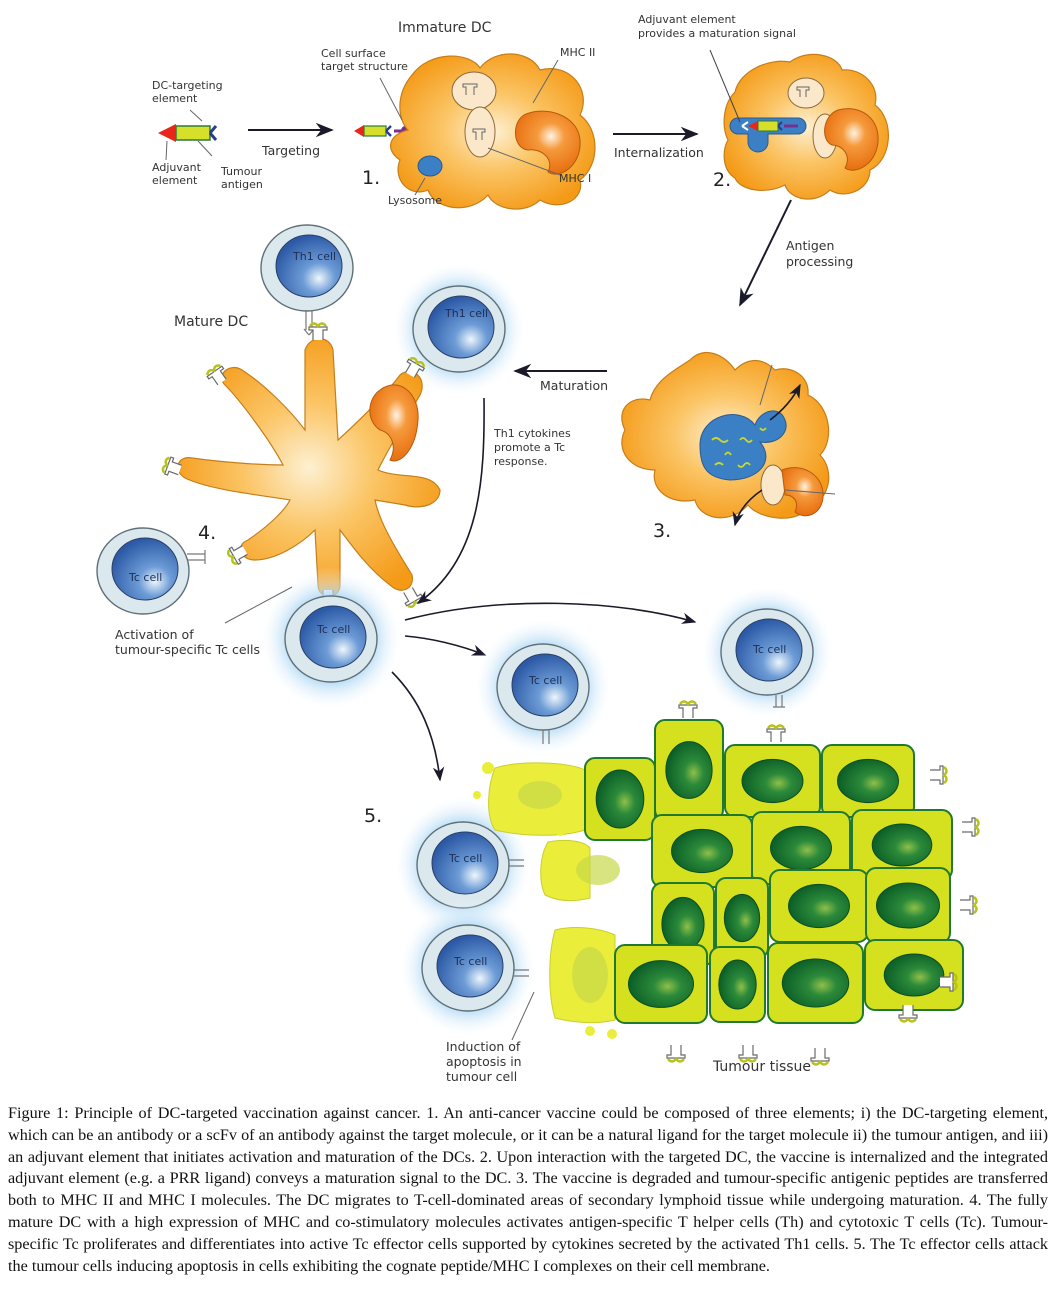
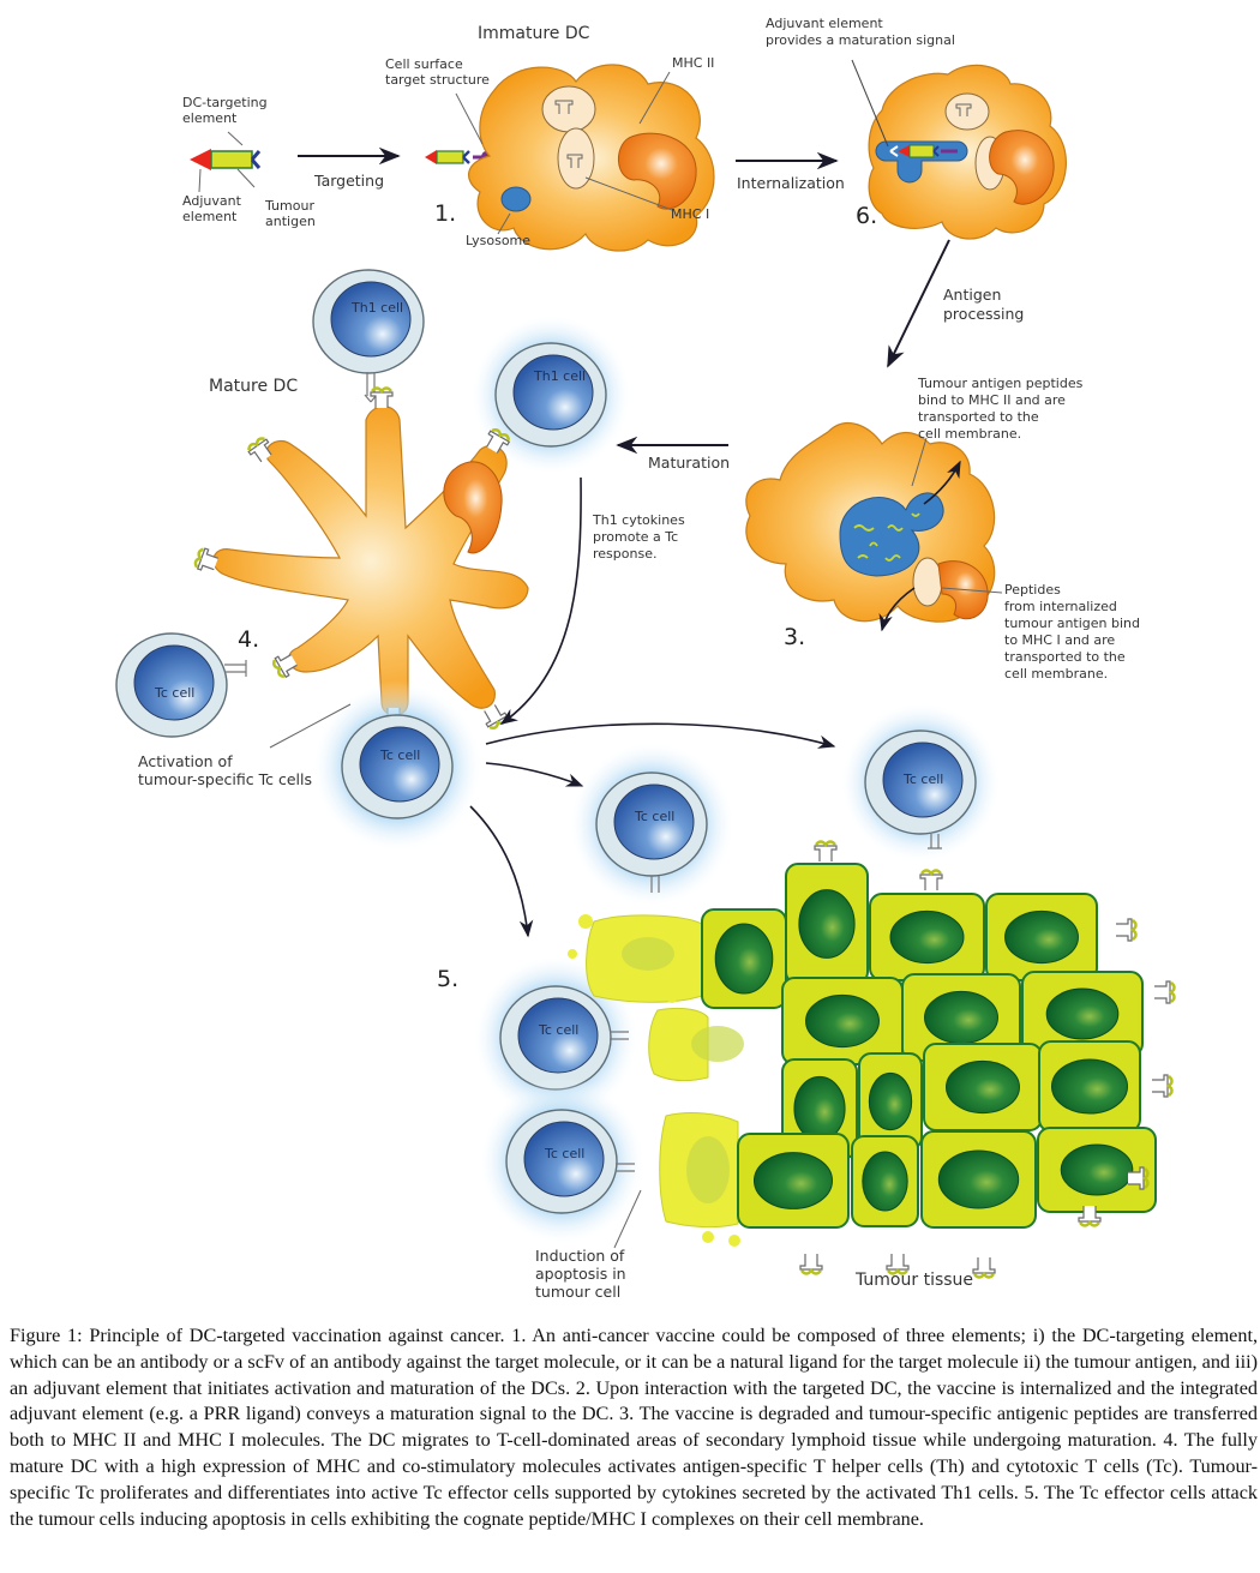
  DC-targeting element
  Adjuvant element
  Tumour antigen
  Targeting
  Immature DC
  Cell surface target structure
  MHC II
  MHC I
  Lysosome
  1.
  Internalization
  Adjuvant element provides a maturation signal
- 2.
+ 6.
  Antigen processing
+ Tumour antigen peptides bind to MHC II and are transported to the cell membrane.
+ Peptides from internalized tumour antigen bind to MHC I and are transported to the cell membrane.
  3.
  Maturation
  Mature DC
  Th1 cell
  Th1 cell
  Th1 cytokines promote a Tc response.
  Tc cell
  Tc cell
  Activation of tumour-specific Tc cells
  4.
  Tc cell
  Tc cell
  Tc cell
  Tc cell
  5.
  Induction of apoptosis in tumour cell
  Tumour tissue
  Figure 1: Principle of DC-targeted vaccination against cancer. 1. An anti-cancer vaccine could be composed of three elements; i) the DC-targeting element, which can be an antibody or a scFv of an antibody against the target molecule, or it can be a natural ligand for the target molecule ii) the tumour antigen, and iii) an adjuvant element that initiates activation and maturation of the DCs. 2. Upon interaction with the targeted DC, the vaccine is internalized and the integrated adjuvant element (e.g. a PRR ligand) conveys a maturation signal to the DC. 3. The vaccine is degraded and tumour-specific antigenic peptides are transferred both to MHC II and MHC I molecules. The DC migrates to T-cell-dominated areas of secondary lymphoid tissue while undergoing maturation. 4. The fully mature DC with a high expression of MHC and co-stimulatory molecules activates antigen-specific T helper cells (Th) and cytotoxic T cells (Tc). Tumour-specific Tc proliferates and differentiates into active Tc effector cells supported by cytokines secreted by the activated Th1 cells. 5. The Tc effector cells attack the tumour cells inducing apoptosis in cells exhibiting the cognate peptide/MHC I complexes on their cell membrane.
